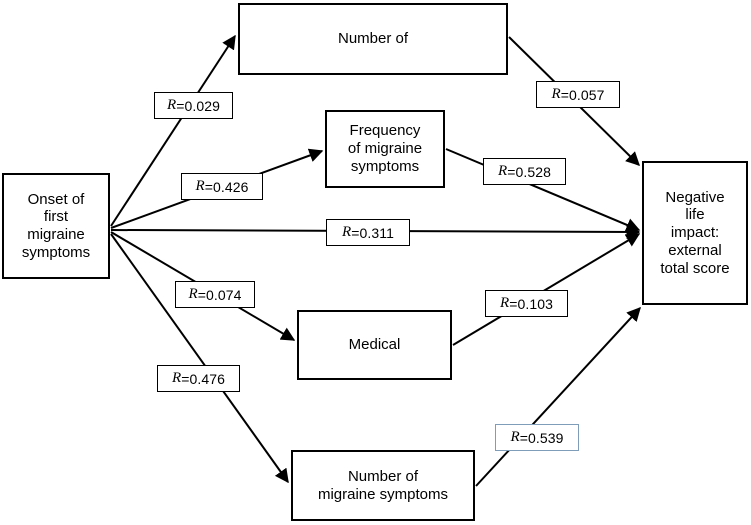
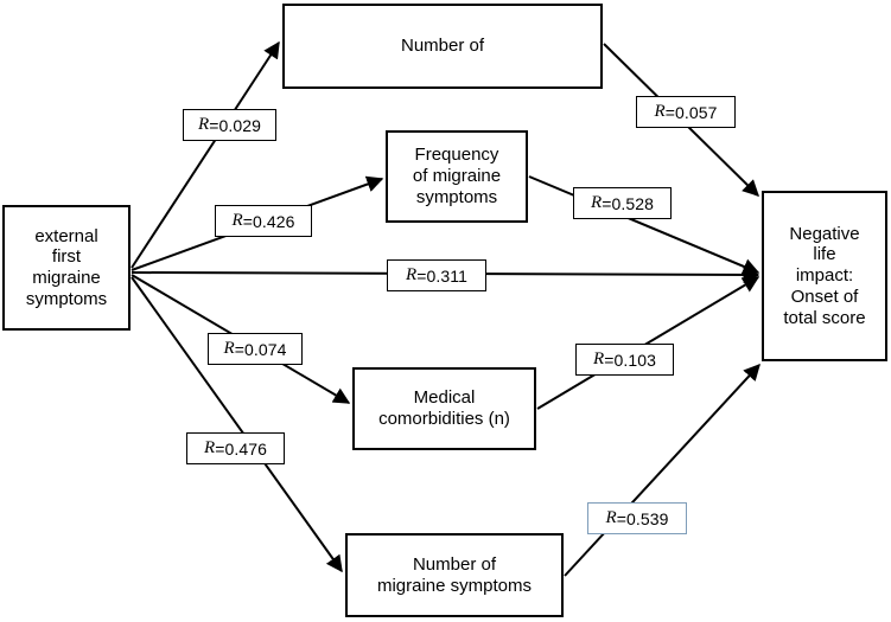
- Onset of
+ external
  first
  migraine
  symptoms
  Number of
  Frequency
  of migraine
  symptoms
  Medical
+ comorbidities (n)
  Number of
  migraine symptoms
  Negative
  life
  impact:
- external
+ Onset of
  total score
  R
  =
  0.029
  R
  =
  0.426
  R
  =
  0.311
  R
  =
  0.074
  R
  =
  0.476
  R
  =
  0.057
  R
  =
  0.528
  R
  =
  0.103
  R
  =
  0.539
